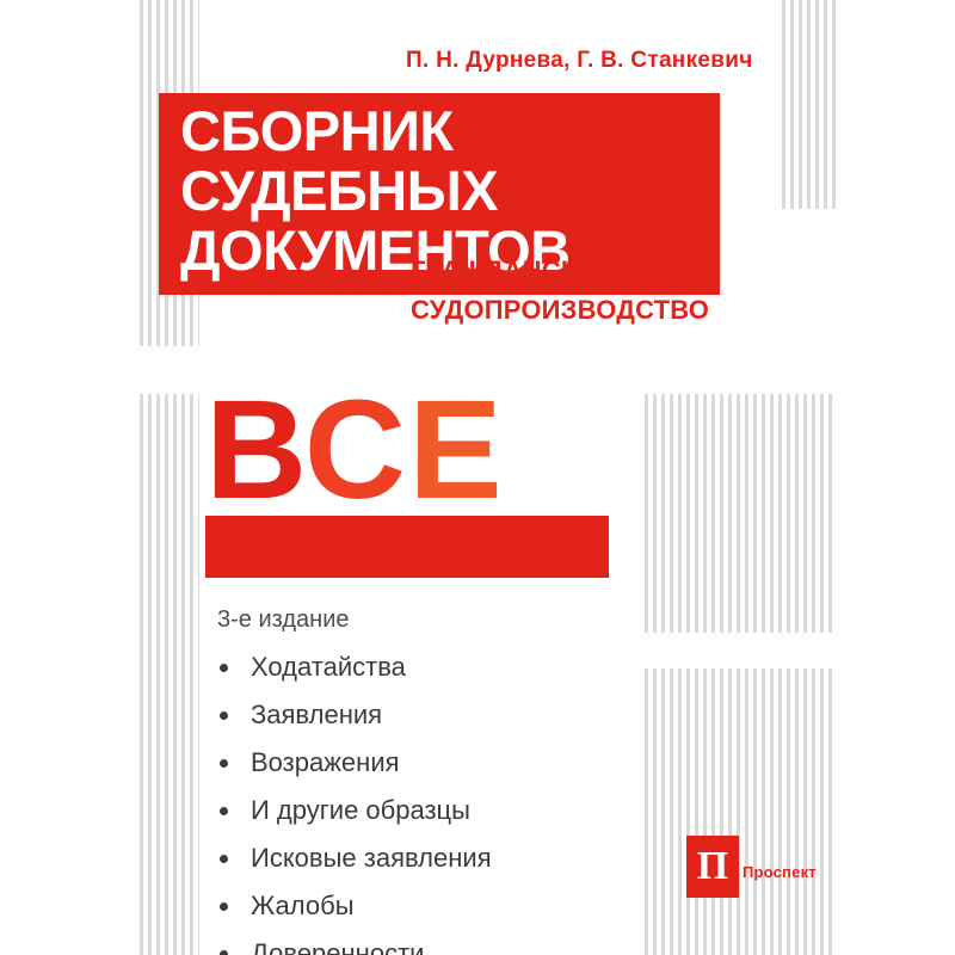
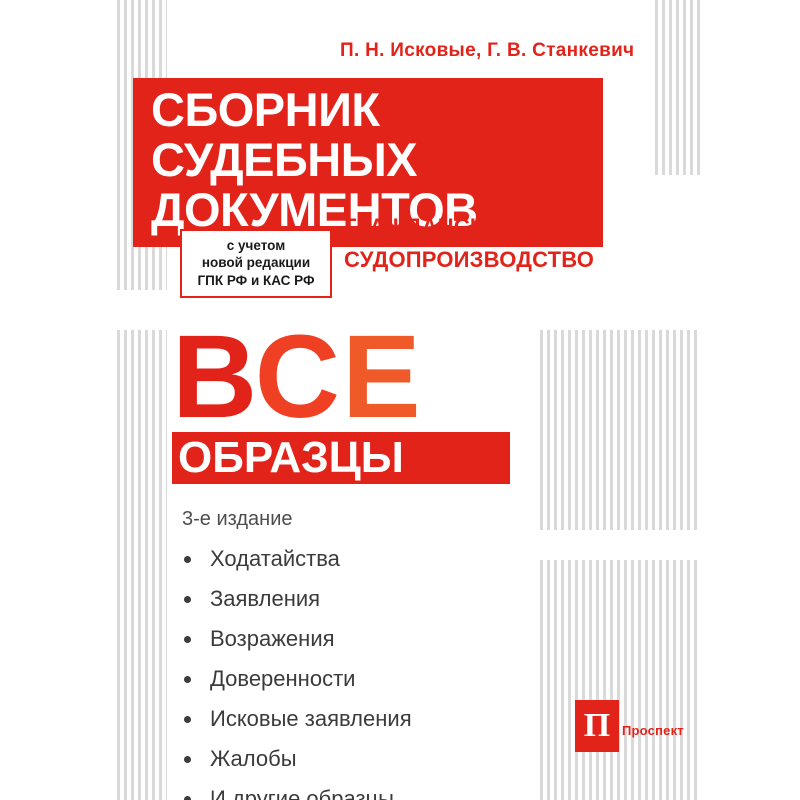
- П. Н. Дурнева, Г. В. Станкевич
+ П. Н. Исковые, Г. В. Станкевич
  СБОРНИК
  СУДЕБНЫХ
  ДОКУМЕНТОВ
+ с учетом
+ новой редакции
+ ГПК РФ и КАС РФ
  ГРАЖДАНСКОЕ
  СУДОПРОИЗВОДСТВО
  ВСЕ
+ ОБРАЗЦЫ
  3-е издание
  Ходатайства
  Заявления
  Возражения
- И другие образцы
+ Доверенности
  Исковые заявления
  Жалобы
- Доверенности
+ И другие образцы
  П
  Проспект
